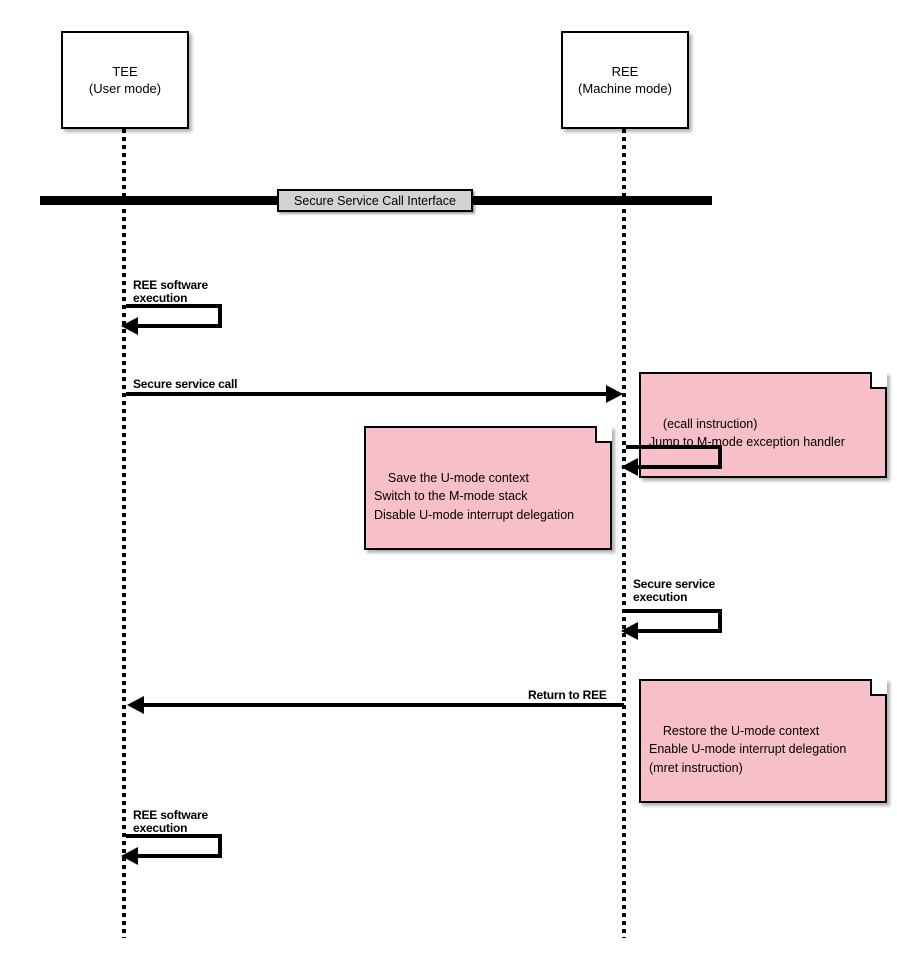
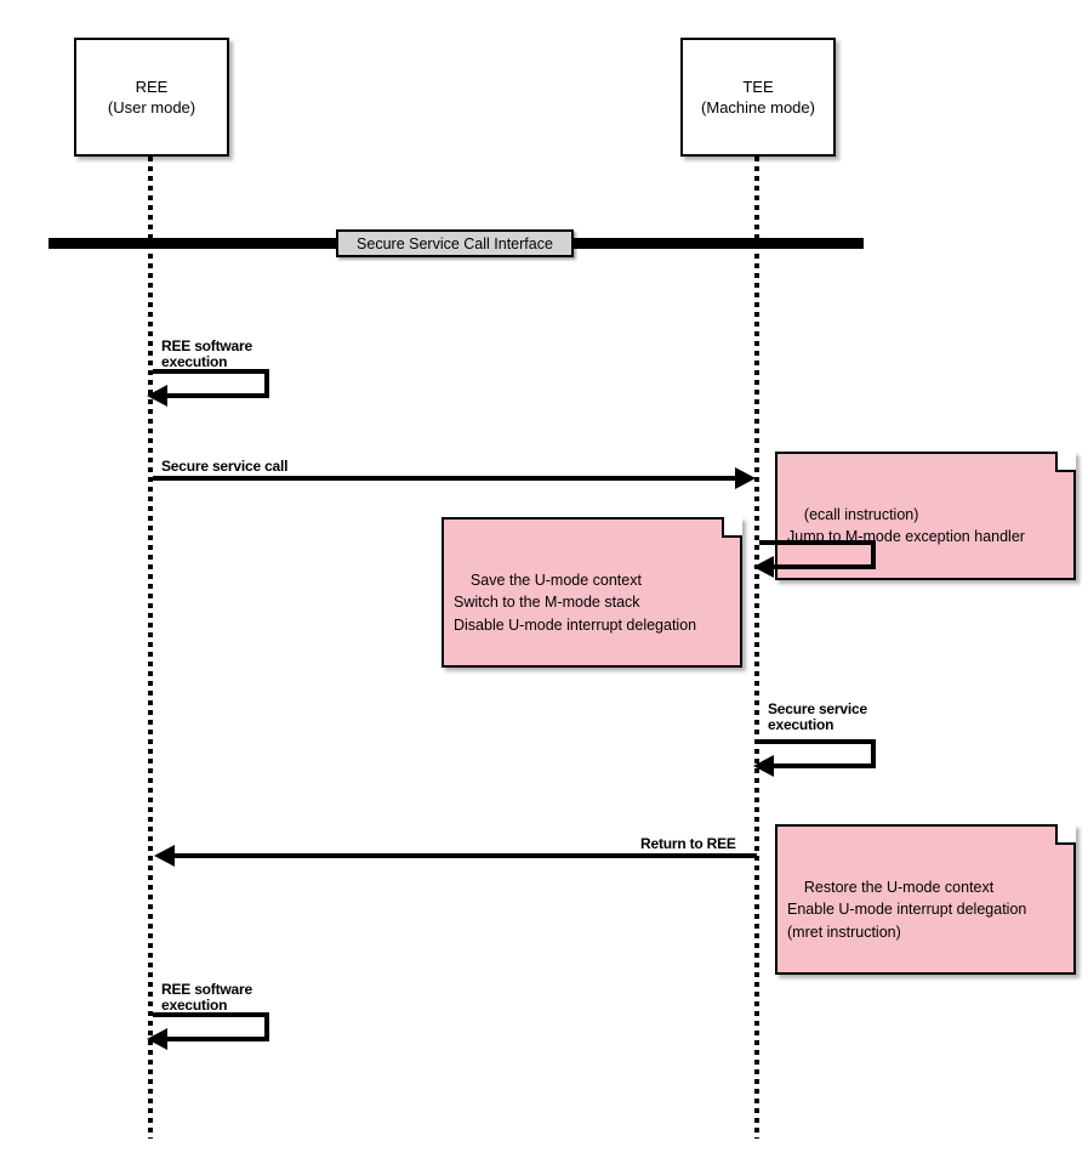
- TEE
+ REE
  (User mode)
- REE
+ TEE
  (Machine mode)
  Secure Service Call Interface
  REE software
  execution
  Secure service call
  (ecall instruction)
  Jump to M-mode exception handler
  Save the U-mode context
  Switch to the M-mode stack
  Disable U-mode interrupt delegation
  Secure service
  execution
  Return to REE
  Restore the U-mode context
  Enable U-mode interrupt delegation
  (mret instruction)
  REE software
  execution
